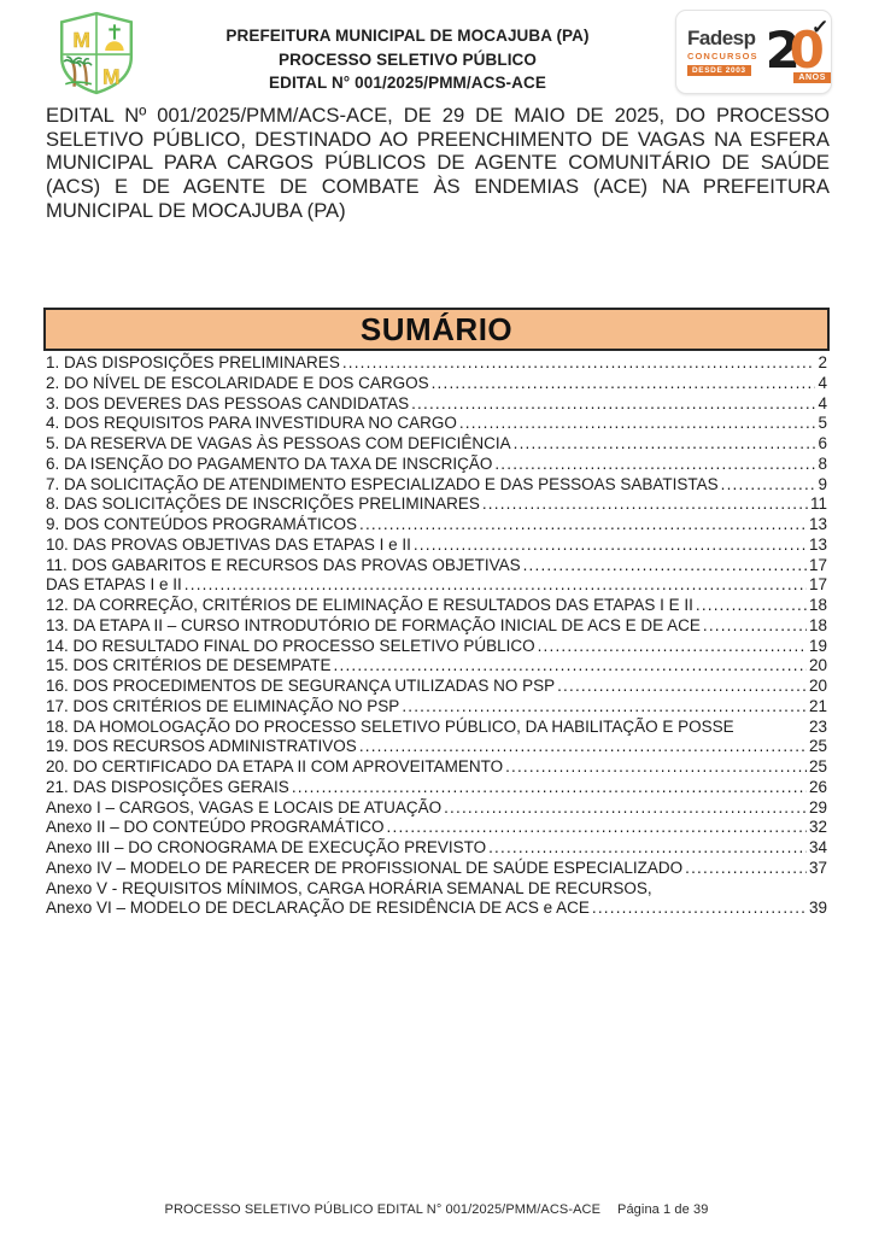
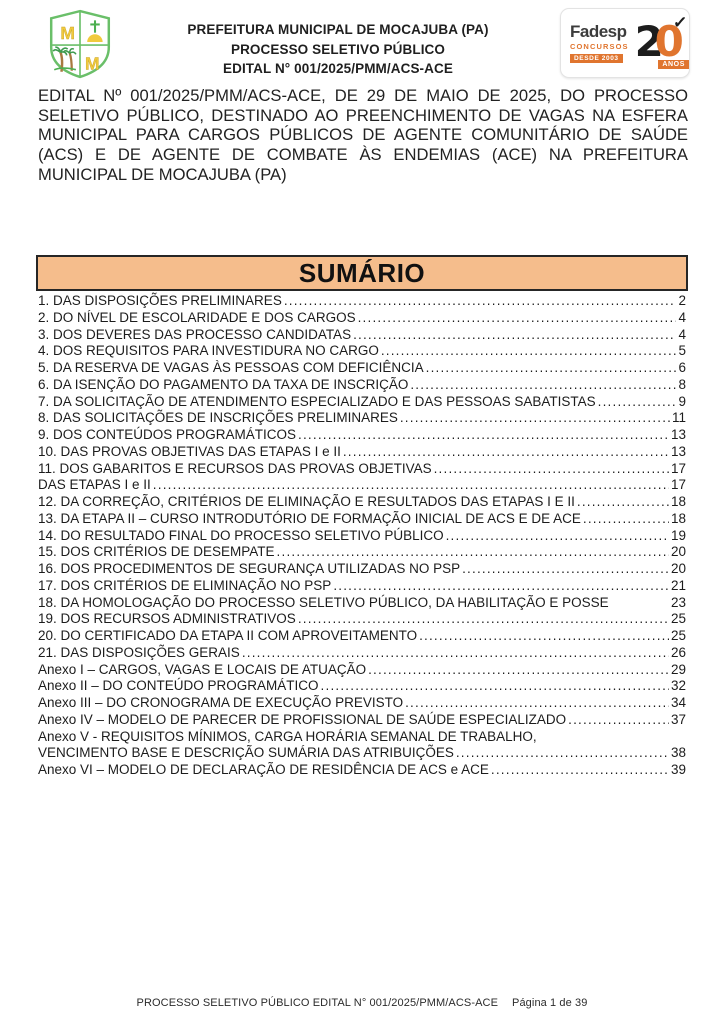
  M
  M
  PREFEITURA MUNICIPAL DE MOCAJUBA (PA)
  PROCESSO SELETIVO PÚBLICO
  EDITAL N° 001/2025/PMM/ACS-ACE
  Fadesp
  CONCURSOS
  2
  0
  EDITAL Nº 001/2025/PMM/ACS-ACE, DE 29 DE MAIO DE 2025, DO PROCESSO SELETIVO PÚBLICO, DESTINADO AO PREENCHIMENTO DE VAGAS NA ESFERA MUNICIPAL PARA CARGOS PÚBLICOS DE AGENTE COMUNITÁRIO DE SAÚDE (ACS) E DE AGENTE DE COMBATE ÀS ENDEMIAS (ACE) NA PREFEITURA MUNICIPAL DE MOCAJUBA (PA)
  SUMÁRIO
  1. DAS DISPOSIÇÕES PRELIMINARES
  2
  2. DO NÍVEL DE ESCOLARIDADE E DOS CARGOS
  4
- 3. DOS DEVERES DAS PESSOAS CANDIDATAS
+ 3. DOS DEVERES DAS PROCESSO CANDIDATAS
  4
  4. DOS REQUISITOS PARA INVESTIDURA NO CARGO
  5
  5. DA RESERVA DE VAGAS ÀS PESSOAS COM DEFICIÊNCIA
  6
  6. DA ISENÇÃO DO PAGAMENTO DA TAXA DE INSCRIÇÃO
  8
  7. DA SOLICITAÇÃO DE ATENDIMENTO ESPECIALIZADO E DAS PESSOAS SABATISTAS
  9
  8. DAS SOLICITAÇÕES DE INSCRIÇÕES PRELIMINARES
  11
  9. DOS CONTEÚDOS PROGRAMÁTICOS
  13
  10. DAS PROVAS OBJETIVAS DAS ETAPAS I e II
  13
  11. DOS GABARITOS E RECURSOS DAS PROVAS OBJETIVAS
  17
  DAS ETAPAS I e II
  17
  12. DA CORREÇÃO, CRITÉRIOS DE ELIMINAÇÃO E RESULTADOS DAS ETAPAS I E II
  18
  13. DA ETAPA II – CURSO INTRODUTÓRIO DE FORMAÇÃO INICIAL DE ACS E DE ACE
  18
  14. DO RESULTADO FINAL DO PROCESSO SELETIVO PÚBLICO
  19
  15. DOS CRITÉRIOS DE DESEMPATE
  20
  16. DOS PROCEDIMENTOS DE SEGURANÇA UTILIZADAS NO PSP
  20
  17. DOS CRITÉRIOS DE ELIMINAÇÃO NO PSP
  21
  18. DA HOMOLOGAÇÃO DO PROCESSO SELETIVO PÚBLICO, DA HABILITAÇÃO E POSSE
  23
  19. DOS RECURSOS ADMINISTRATIVOS
  25
  20. DO CERTIFICADO DA ETAPA II COM APROVEITAMENTO
  25
  21. DAS DISPOSIÇÕES GERAIS
  26
  Anexo I – CARGOS, VAGAS E LOCAIS DE ATUAÇÃO
  29
  Anexo II – DO CONTEÚDO PROGRAMÁTICO
  32
  Anexo III – DO CRONOGRAMA DE EXECUÇÃO PREVISTO
  34
  Anexo IV – MODELO DE PARECER DE PROFISSIONAL DE SAÚDE ESPECIALIZADO
  37
- Anexo V - REQUISITOS MÍNIMOS, CARGA HORÁRIA SEMANAL DE RECURSOS,
+ Anexo V - REQUISITOS MÍNIMOS, CARGA HORÁRIA SEMANAL DE TRABALHO,
+ VENCIMENTO BASE E DESCRIÇÃO SUMÁRIA DAS ATRIBUIÇÕES
+ 38
  Anexo VI – MODELO DE DECLARAÇÃO DE RESIDÊNCIA DE ACS e ACE
  39
  PROCESSO SELETIVO PÚBLICO EDITAL N° 001/2025/PMM/ACS-ACE Página 1 de 39
